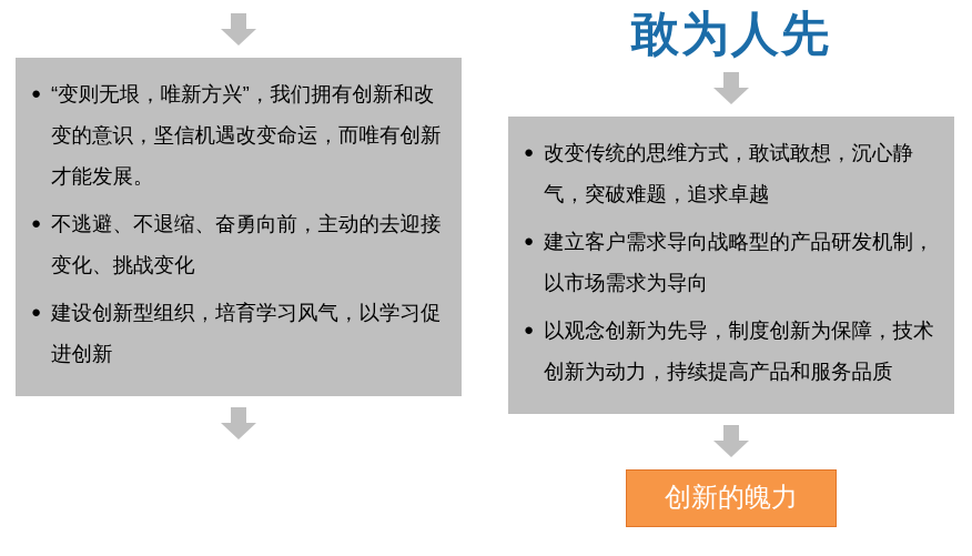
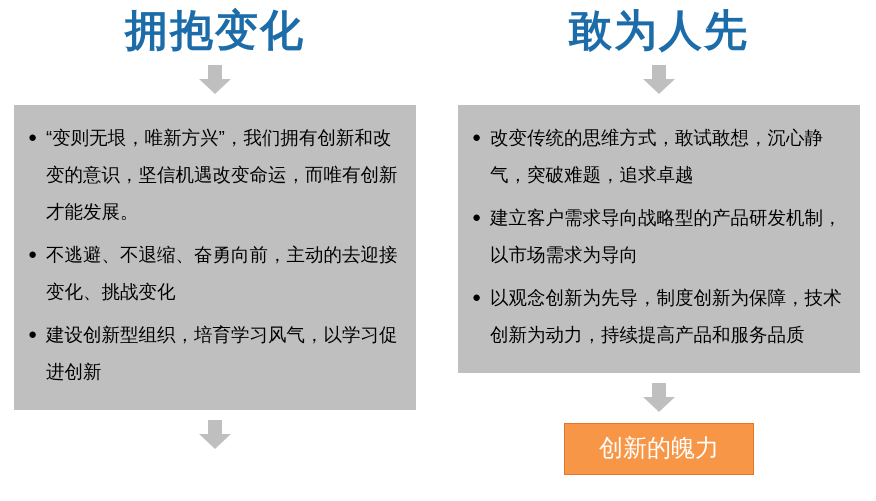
+ 拥抱变化
  ●
  “变则无垠，唯新方兴”，我们拥有创新和改变的意识，坚信机遇改变命运，而唯有创新才能发展。
  ●
  不逃避、不退缩、奋勇向前，主动的去迎接变化、挑战变化
  ●
  建设创新型组织，培育学习风气，以学习促进创新
  敢为人先
  ●
  改变传统的思维方式，敢试敢想，沉心静气，突破难题，追求卓越
  ●
  建立客户需求导向战略型的产品研发机制，以市场需求为导向
  ●
  以观念创新为先导，制度创新为保障，技术创新为动力，持续提高产品和服务品质
  创新的魄力
